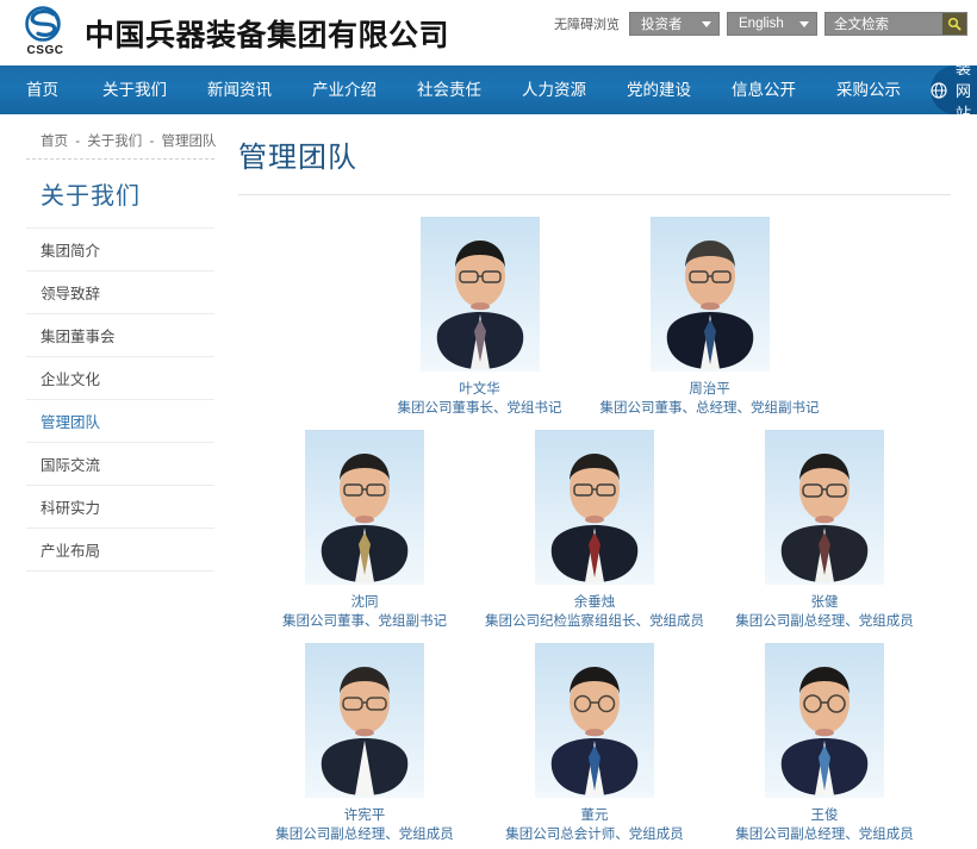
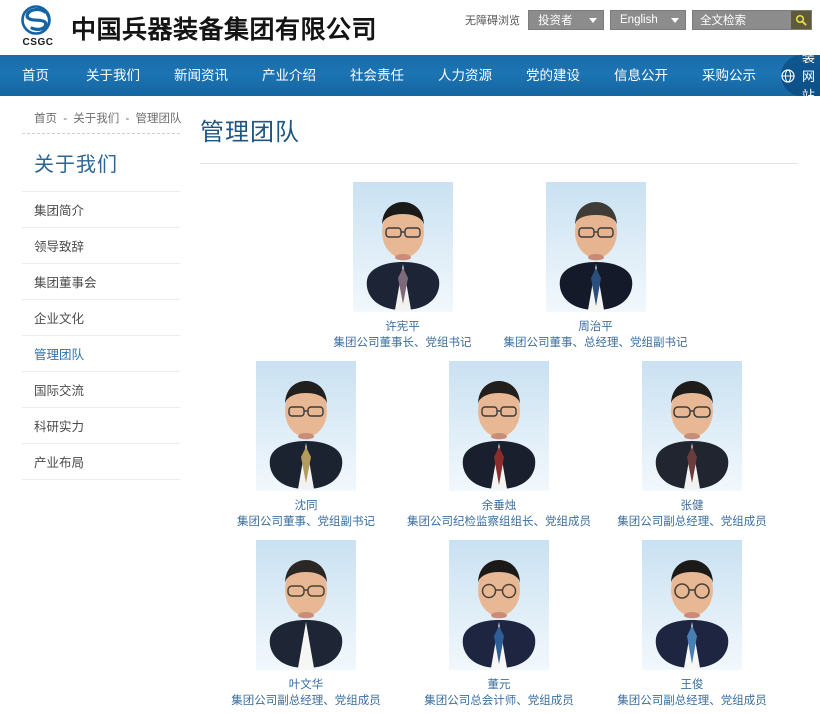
  CSGC
  中国兵器装备集团有限公司
  无障碍浏览
  投资者
  English
  全文检索
  首页
  关于我们
  新闻资讯
  产业介绍
  社会责任
  人力资源
  党的建设
  信息公开
  采购公示
  首页 - 关于我们 - 管理团队
  关于我们
  集团简介
  领导致辞
  集团董事会
  企业文化
  管理团队
  国际交流
  科研实力
  产业布局
  管理团队
- 叶文华
+ 许宪平
  集团公司董事长、党组书记
  周治平
  集团公司董事、总经理、党组副书记
  沈同
  集团公司董事、党组副书记
  余垂烛
  集团公司纪检监察组组长、党组成员
  张健
  集团公司副总经理、党组成员
- 许宪平
+ 叶文华
  集团公司副总经理、党组成员
  董元
  集团公司总会计师、党组成员
  王俊
  集团公司副总经理、党组成员
